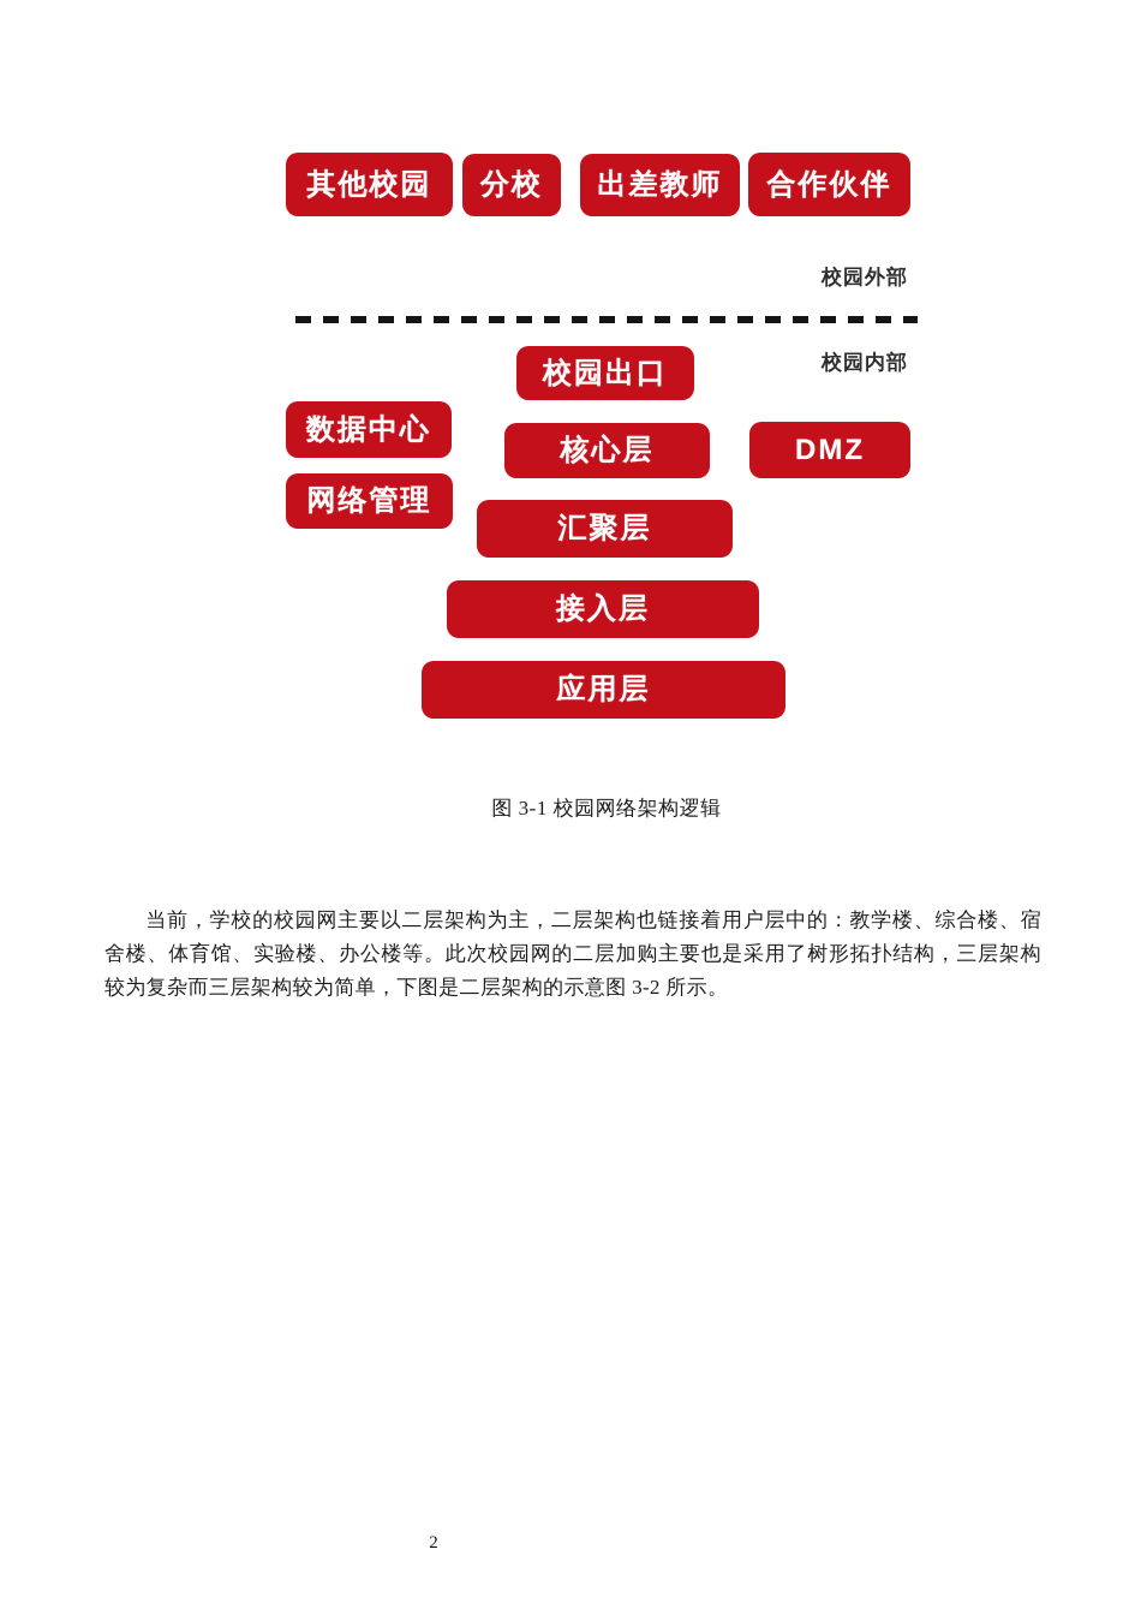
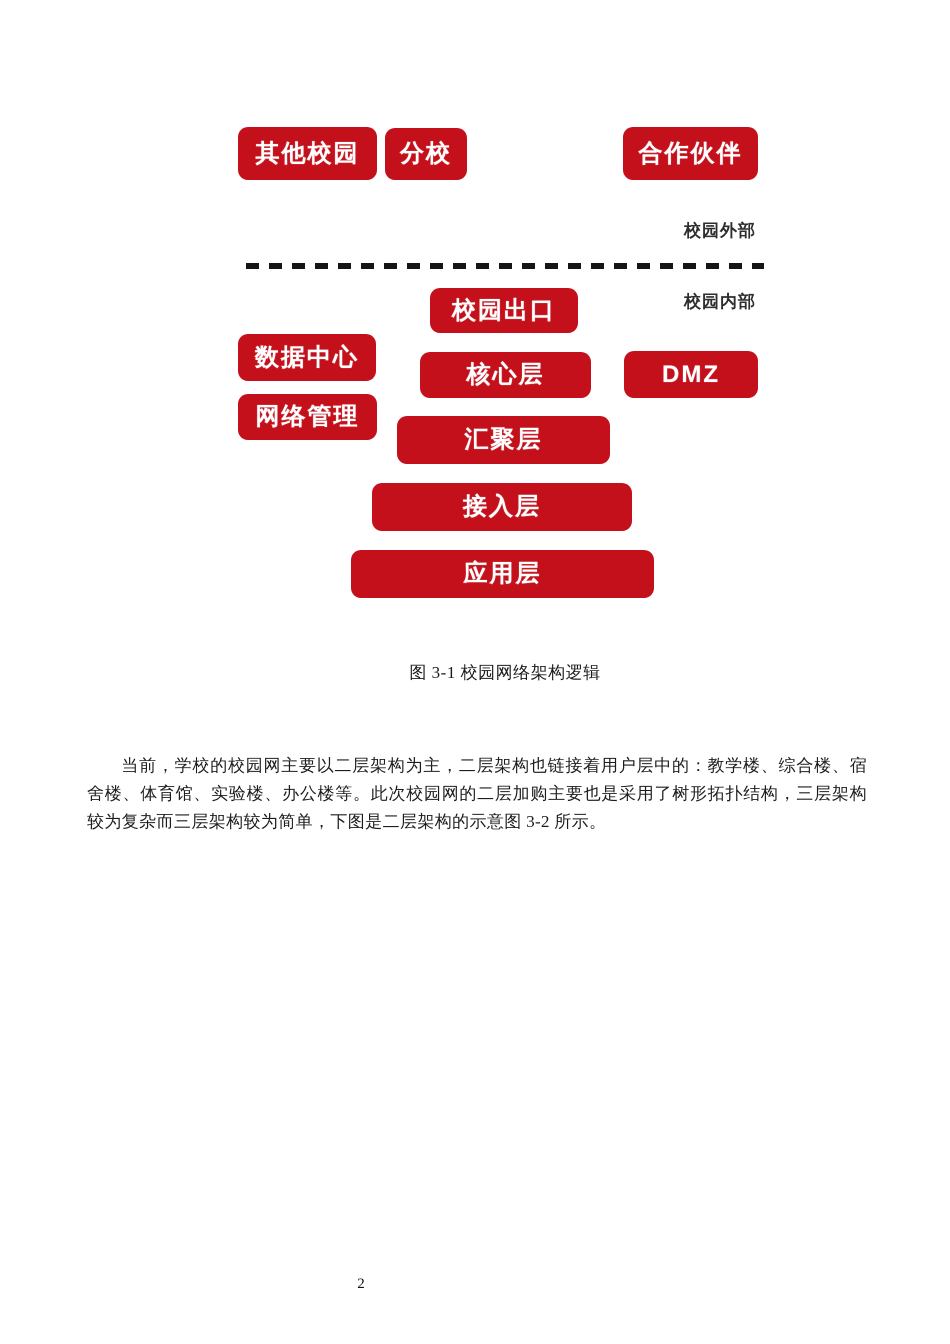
  其他校园
  分校
- 出差教师
  合作伙伴
  校园外部
  校园内部
  校园出口
  数据中心
  核心层
  DMZ
  网络管理
  汇聚层
  接入层
  应用层
  图 3-1 校园网络架构逻辑
  当前，学校的校园网主要以二层架构为主，二层架构也链接着用户层中的：教学楼、综合楼、宿舍楼、体育馆、实验楼、办公楼等。此次校园网的二层加购主要也是采用了树形拓扑结构，三层架构较为复杂而三层架构较为简单，下图是二层架构的示意图 3-2 所示。
  2
